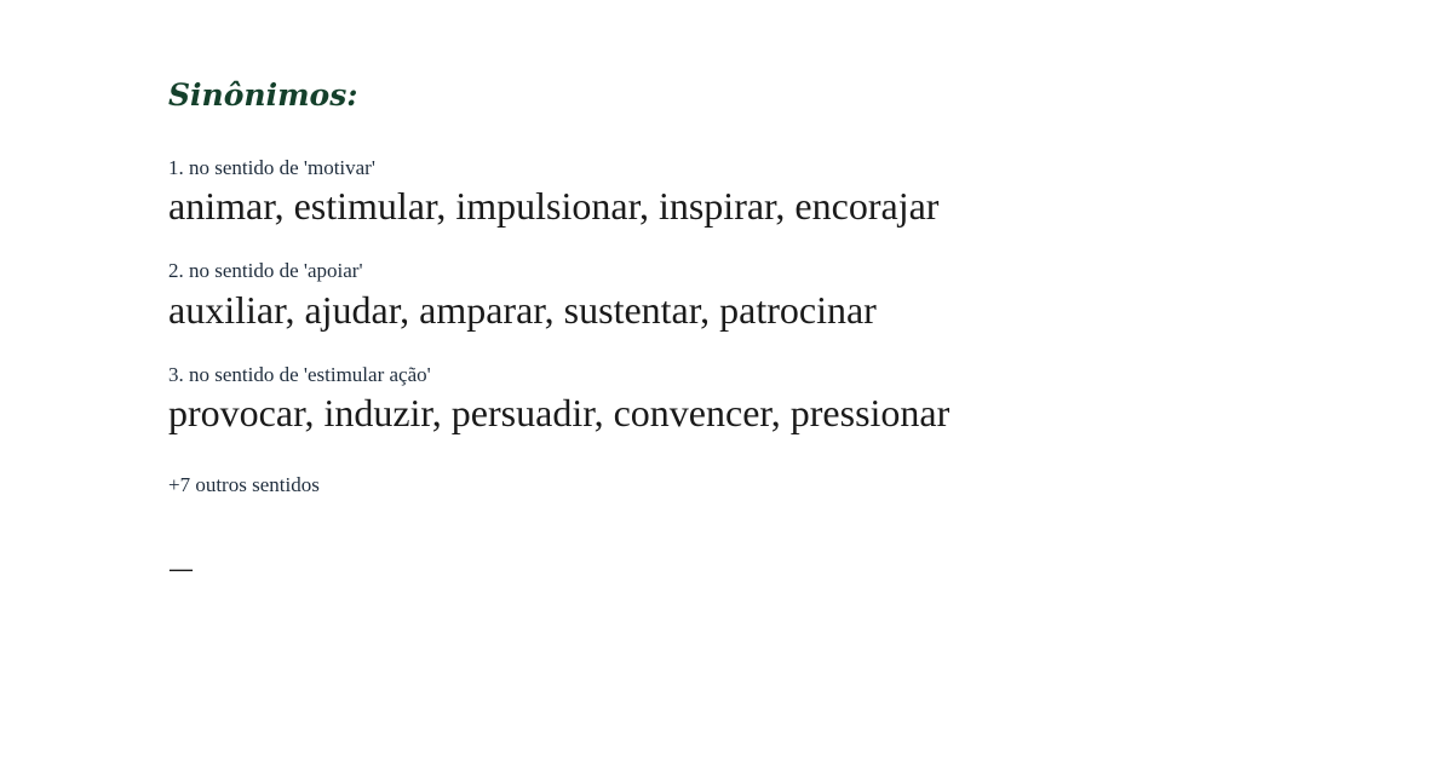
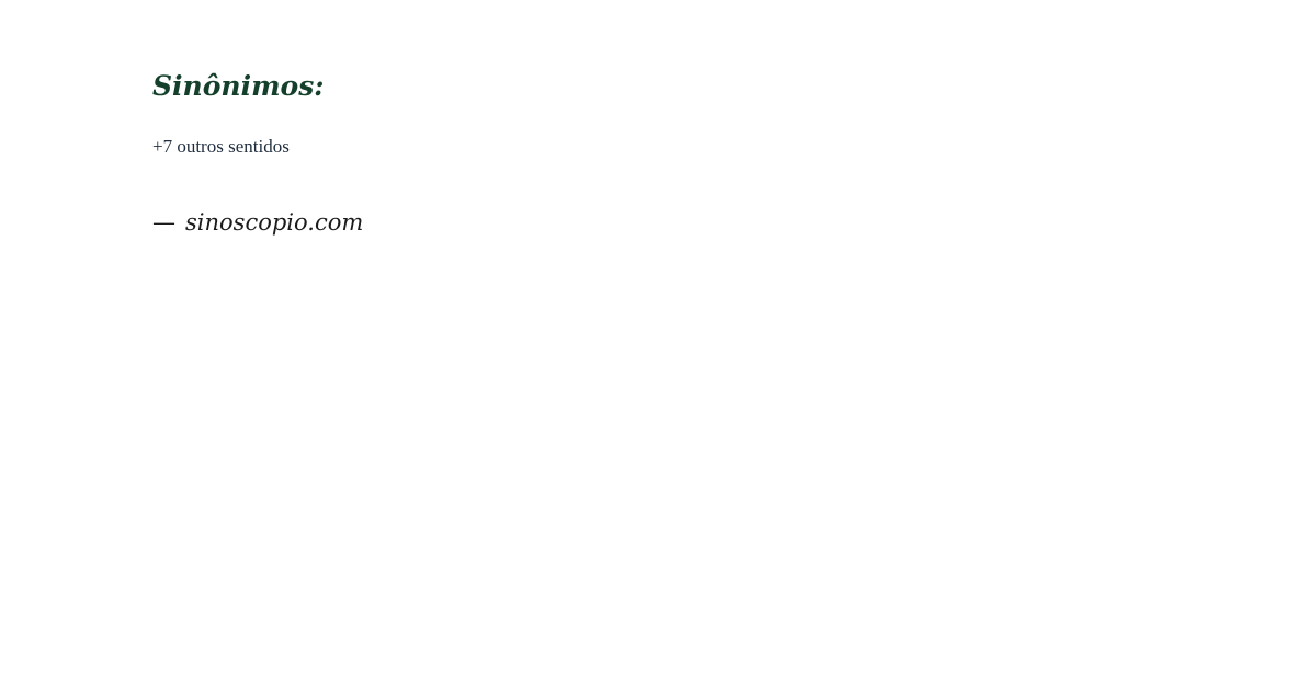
  Sinônimos:
- 1. no sentido de 'motivar'
- animar, estimular, impulsionar, inspirar, encorajar
- 2. no sentido de 'apoiar'
- auxiliar, ajudar, amparar, sustentar, patrocinar
- 3. no sentido de 'estimular ação'
- provocar, induzir, persuadir, convencer, pressionar
  +7 outros sentidos
  —
+ sinoscopio.com
